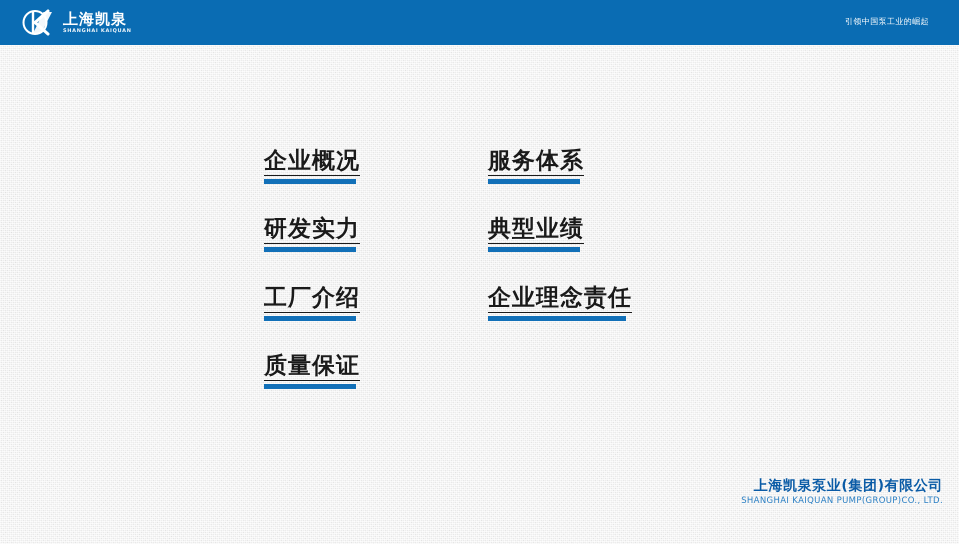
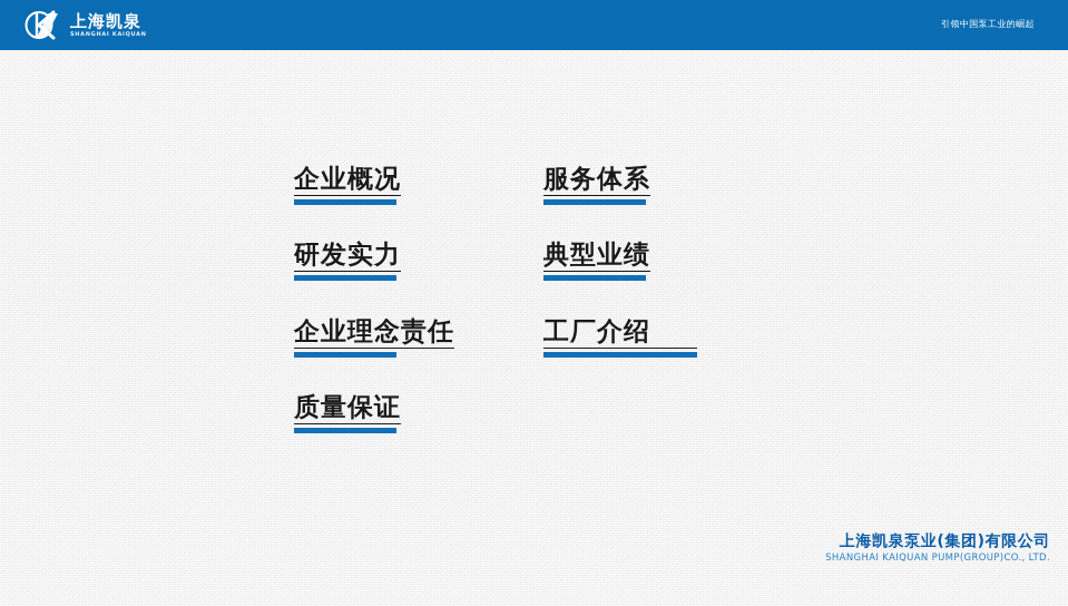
  上海凯泉
  引领中国泵工业的崛起
  企业概况
  研发实力
- 工厂介绍
+ 企业理念责任
  质量保证
  服务体系
  典型业绩
- 企业理念责任
+ 工厂介绍
  上海凯泉泵业(集团)有限公司
  SHANGHAI KAIQUAN PUMP(GROUP)CO., LTD.
